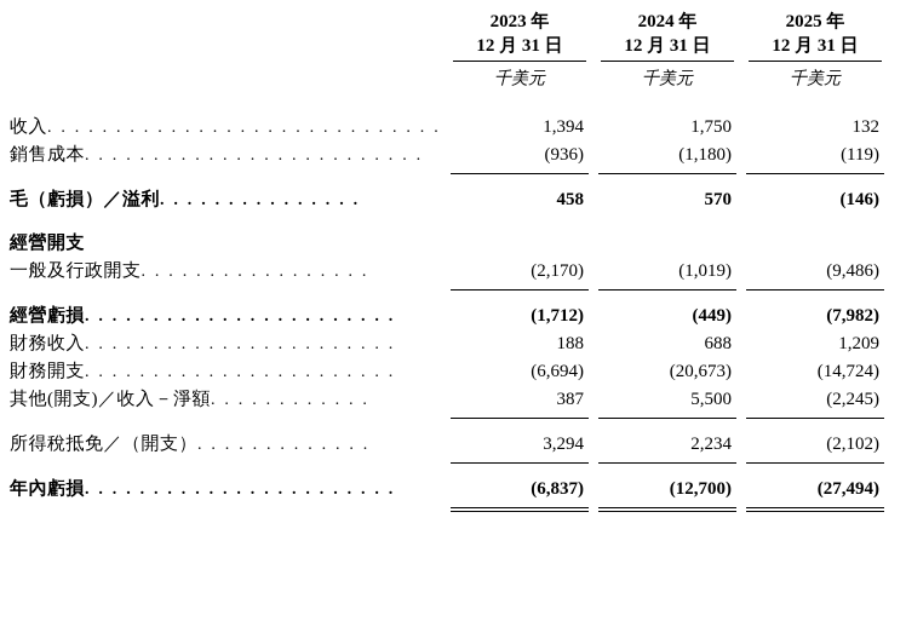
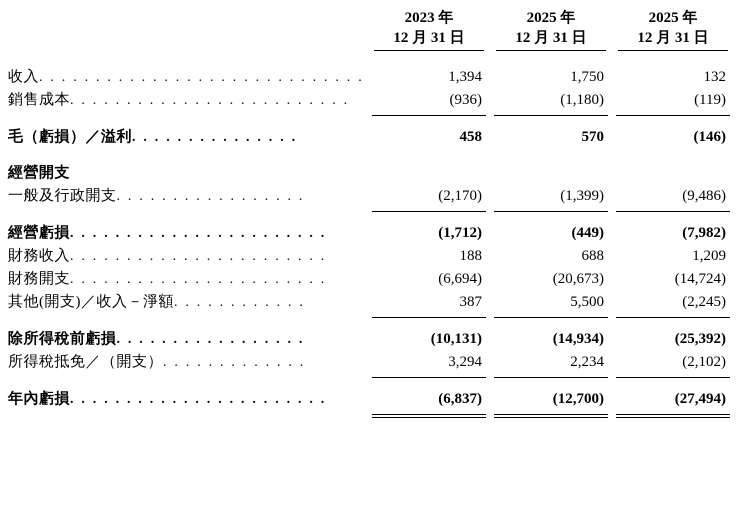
- 	2023 年 12 月 31 日	2024 年 12 月 31 日	2025 年 12 月 31 日
+ 	2023 年 12 月 31 日	2025 年 12 月 31 日	2025 年 12 月 31 日
- 	千美元	千美元	千美元
  收入. . . . . . . . . . . . . . . . . . . . . . . . . . . . .	1,394	1,750	132
  銷售成本. . . . . . . . . . . . . . . . . . . . . . . . .	(936)	(1,180)	(119)
  毛（虧損）／溢利. . . . . . . . . . . . . . .	458	570	(146)
  經營開支
- 一般及行政開支. . . . . . . . . . . . . . . . .	(2,170)	(1,019)	(9,486)
+ 一般及行政開支. . . . . . . . . . . . . . . . .	(2,170)	(1,399)	(9,486)
  經營虧損. . . . . . . . . . . . . . . . . . . . . . .	(1,712)	(449)	(7,982)
  財務收入. . . . . . . . . . . . . . . . . . . . . . .	188	688	1,209
  財務開支. . . . . . . . . . . . . . . . . . . . . . .	(6,694)	(20,673)	(14,724)
  其他(開支)／收入－淨額. . . . . . . . . . . .	387	5,500	(2,245)
+ 除所得稅前虧損. . . . . . . . . . . . . . . . .	(10,131)	(14,934)	(25,392)
  所得稅抵免／（開支）. . . . . . . . . . . . .	3,294	2,234	(2,102)
  年內虧損. . . . . . . . . . . . . . . . . . . . . . .	(6,837)	(12,700)	(27,494)
